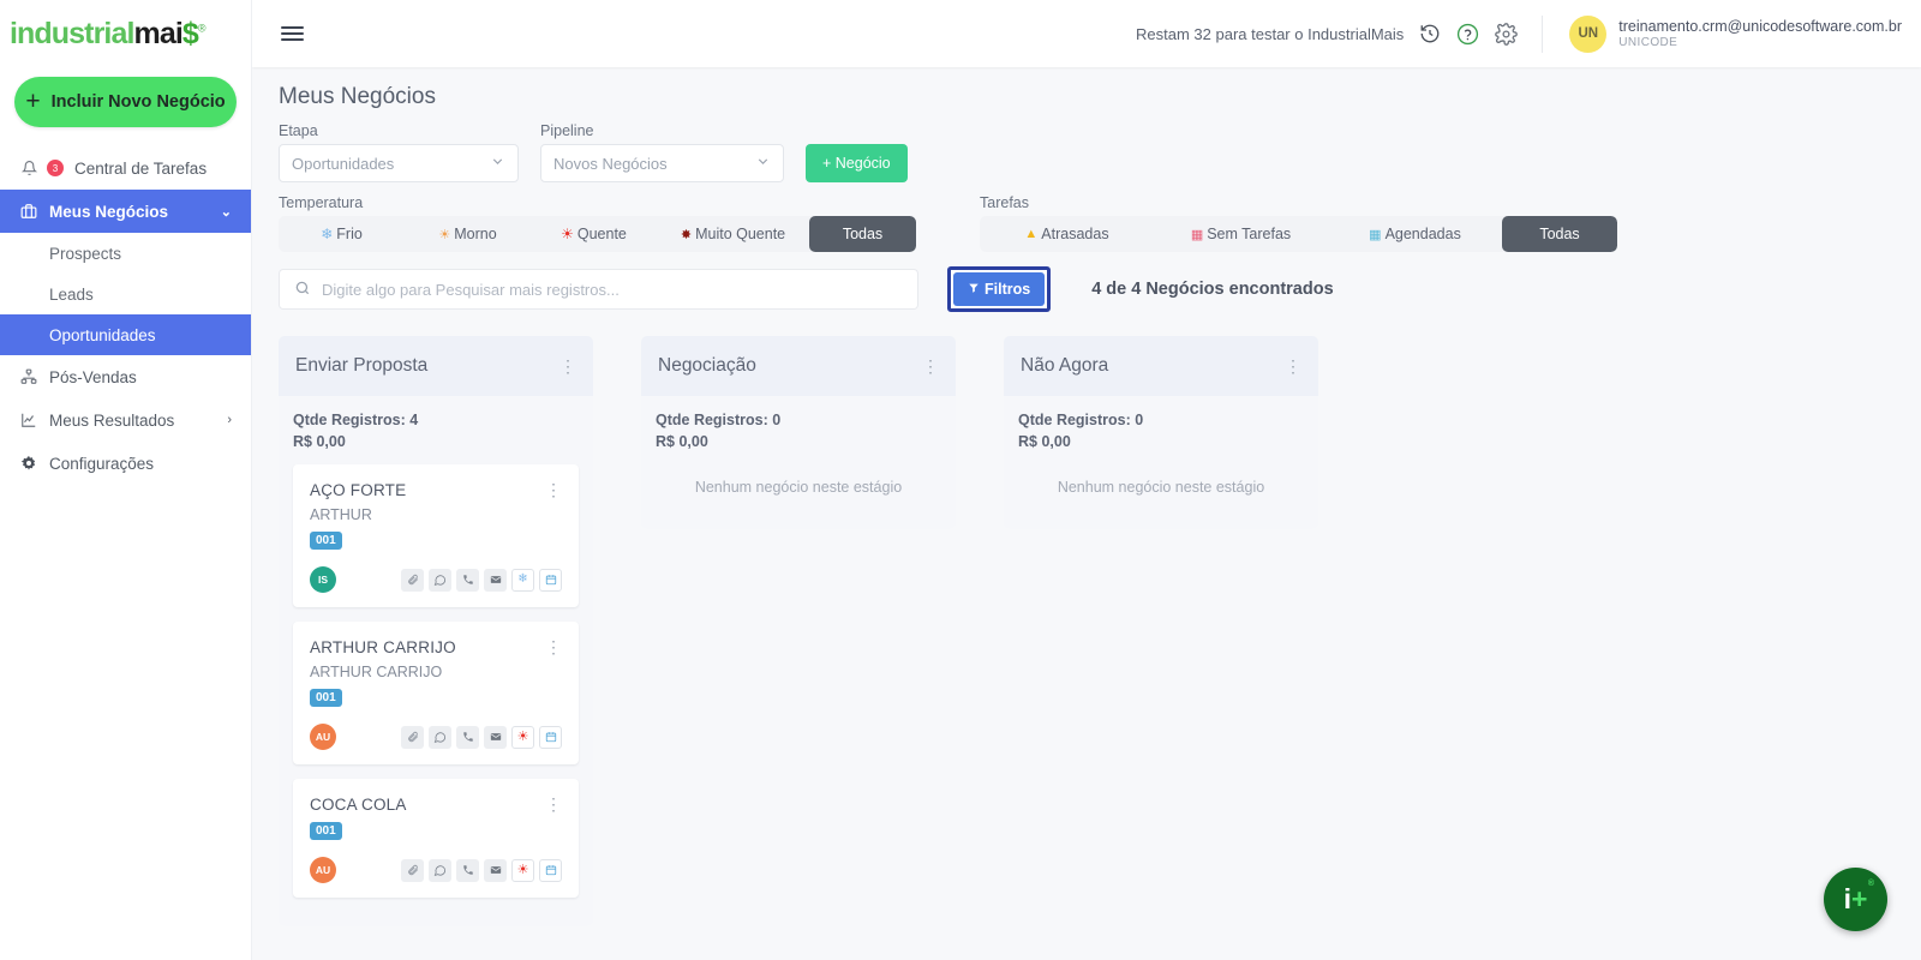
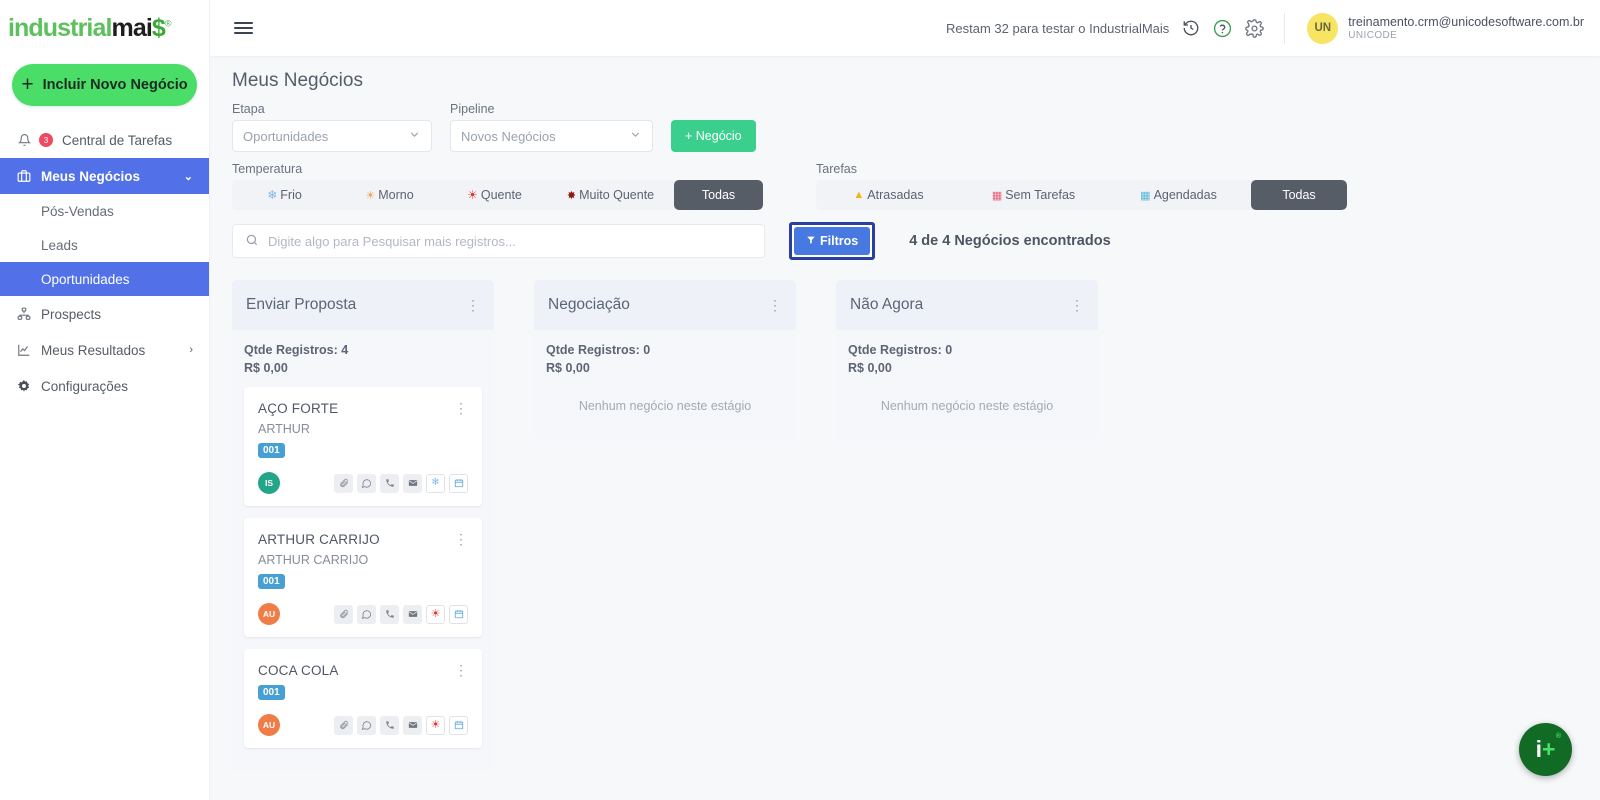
  industrialmai$®
  +
  Incluir Novo Negócio
  3
  Central de Tarefas
  Meus Negócios
  ⌄
- Prospects
+ Pós-Vendas
  Leads
  Oportunidades
- Pós-Vendas
+ Prospects
  Meus Resultados
  ›
  Configurações
  Restam 32 para testar o IndustrialMais
  UN
  treinamento.crm@unicodesoftware.com.br
  UNICODE
  Meus Negócios
  Etapa
  Oportunidades
  Pipeline
  Novos Negócios
  + Negócio
  Temperatura
  ❄
  Frio
  ☀
  Morno
  ☀
  Quente
  ✸
  Muito Quente
  Todas
  Tarefas
  ▲
  Atrasadas
  ▦
  Sem Tarefas
  ▦
  Agendadas
  Todas
  Digite algo para Pesquisar mais registros...
  Filtros
  4 de 4 Negócios encontrados
  Enviar Proposta
  ⋮
  Qtde Registros: 4
  R$ 0,00
  AÇO FORTE
  ARTHUR
  001
  ⋮
  IS
  ❄
  ARTHUR CARRIJO
  ARTHUR CARRIJO
  001
  ⋮
  AU
  ☀
  COCA COLA
  001
  ⋮
  AU
  ☀
  Negociação
  ⋮
  Qtde Registros: 0
  R$ 0,00
  Nenhum negócio neste estágio
  Não Agora
  ⋮
  Qtde Registros: 0
  R$ 0,00
  Nenhum negócio neste estágio
  i
  +
